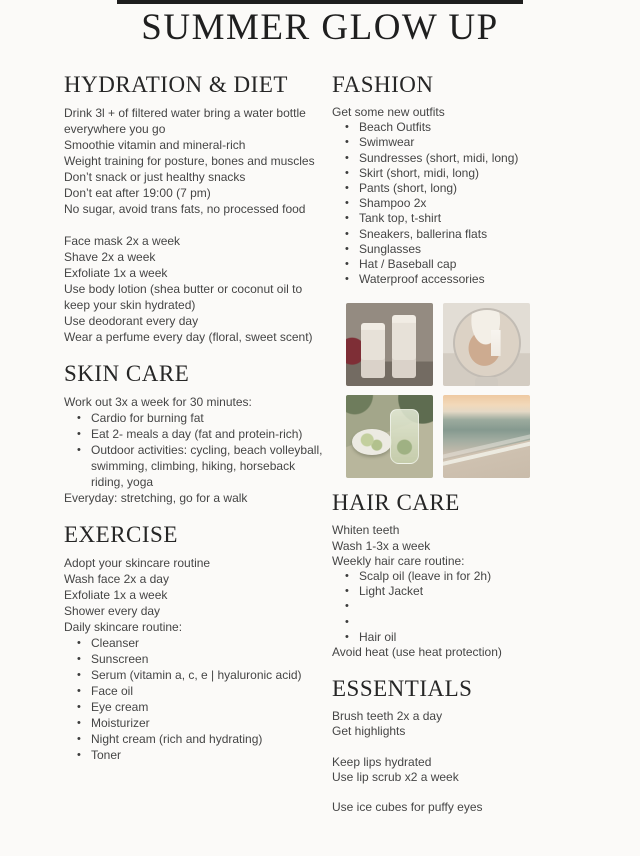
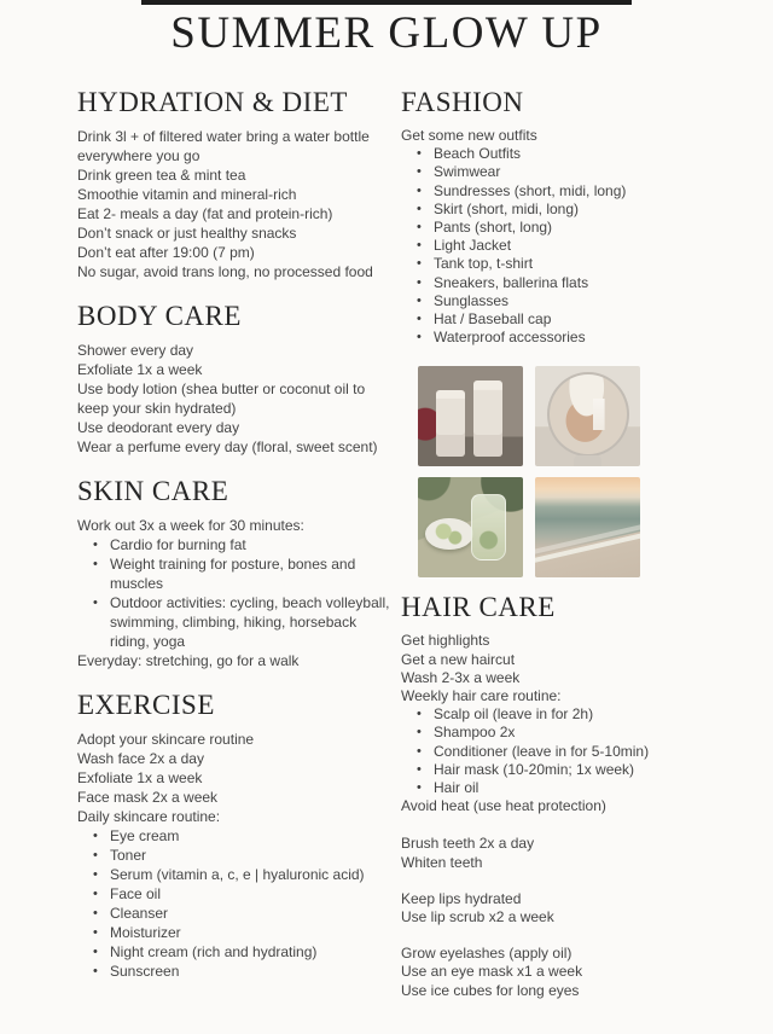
  SUMMER GLOW UP
  HYDRATION & DIET
  Drink 3l + of filtered water bring a water bottle everywhere you go
+ Drink green tea & mint tea
  Smoothie vitamin and mineral-rich
- Weight training for posture, bones and muscles
+ Eat 2- meals a day (fat and protein-rich)
  Don’t snack or just healthy snacks
  Don’t eat after 19:00 (7 pm)
- No sugar, avoid trans fats, no processed food
+ No sugar, avoid trans long, no processed food
+ BODY CARE
- Face mask 2x a week
+ Shower every day
- Shave 2x a week
  Exfoliate 1x a week
  Use body lotion (shea butter or coconut oil to keep your skin hydrated)
  Use deodorant every day
  Wear a perfume every day (floral, sweet scent)
  SKIN CARE
  Work out 3x a week for 30 minutes:
  •
  Cardio for burning fat
  •
- Eat 2- meals a day (fat and protein-rich)
+ Weight training for posture, bones and muscles
  •
  Outdoor activities: cycling, beach volleyball, swimming, climbing, hiking, horseback riding, yoga
  Everyday: stretching, go for a walk
  EXERCISE
  Adopt your skincare routine
  Wash face 2x a day
  Exfoliate 1x a week
- Shower every day
+ Face mask 2x a week
  Daily skincare routine:
  •
- Cleanser
+ Eye cream
  •
- Sunscreen
+ Toner
  •
  Serum (vitamin a, c, e | hyaluronic acid)
  •
  Face oil
  •
- Eye cream
+ Cleanser
  •
  Moisturizer
  •
  Night cream (rich and hydrating)
  •
- Toner
+ Sunscreen
  FASHION
  Get some new outfits
  •
  Beach Outfits
  •
  Swimwear
  •
  Sundresses (short, midi, long)
  •
  Skirt (short, midi, long)
  •
  Pants (short, long)
  •
- Shampoo 2x
+ Light Jacket
  •
  Tank top, t-shirt
  •
  Sneakers, ballerina flats
  •
  Sunglasses
  •
  Hat / Baseball cap
  •
  Waterproof accessories
  HAIR CARE
- Whiten teeth
+ Get highlights
+ Get a new haircut
- Wash 1-3x a week
+ Wash 2-3x a week
  Weekly hair care routine:
  •
  Scalp oil (leave in for 2h)
  •
- Light Jacket
+ Shampoo 2x
  •
+ Conditioner (leave in for 5-10min)
  •
+ Hair mask (10-20min; 1x week)
  •
  Hair oil
  Avoid heat (use heat protection)
- ESSENTIALS
  Brush teeth 2x a day
- Get highlights
+ Whiten teeth
  Keep lips hydrated
  Use lip scrub x2 a week
+ Grow eyelashes (apply oil)
+ Use an eye mask x1 a week
- Use ice cubes for puffy eyes
+ Use ice cubes for long eyes
